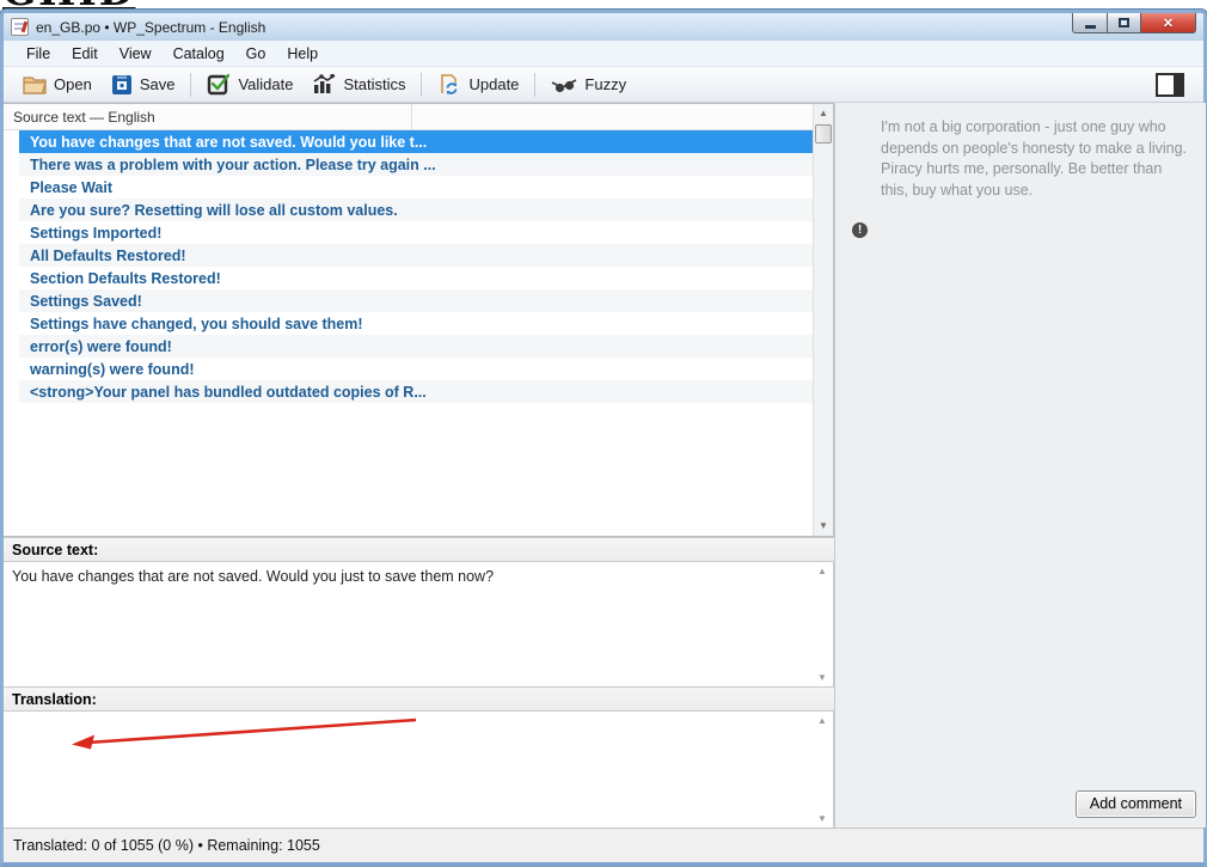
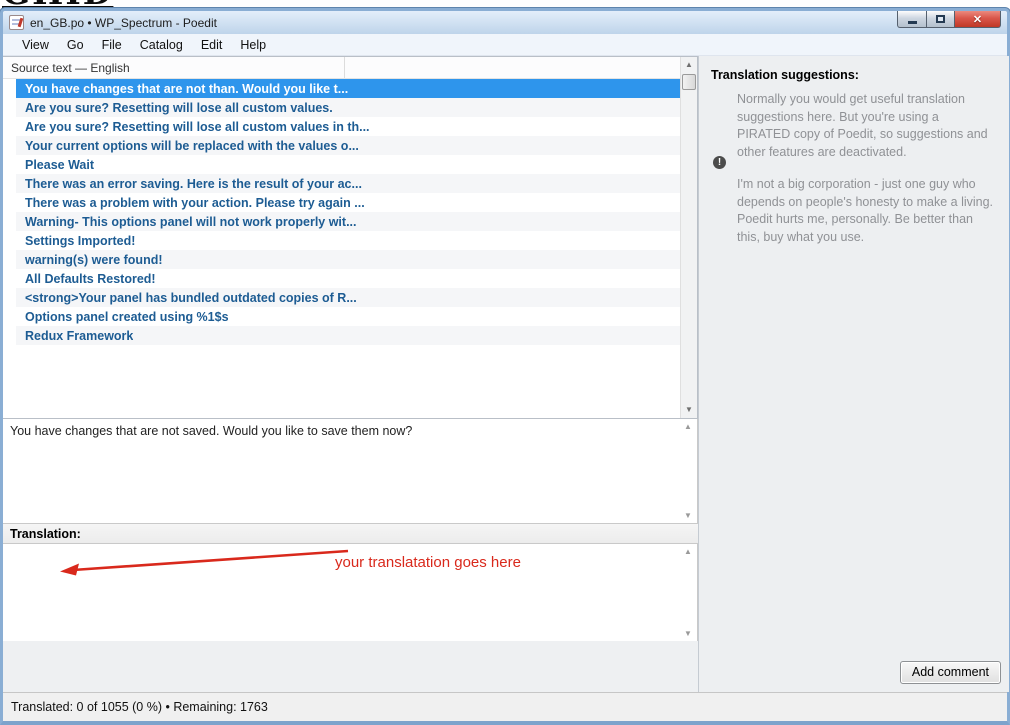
- en_GB.po • WP_Spectrum - English
+ en_GB.po • WP_Spectrum - Poedit
  ✕
- File
+ View
- Edit
+ Go
- View
+ File
  Catalog
- Go
+ Edit
  Help
- Open
- Save
- Validate
- Statistics
- Update
- Fuzzy
  Source text — English
- You have changes that are not saved. Would you like t...
+ You have changes that are not than. Would you like t...
- There was a problem with your action. Please try again ...
+ Are you sure? Resetting will lose all custom values.
+ Are you sure? Resetting will lose all custom values in th...
+ Your current options will be replaced with the values o...
  Please Wait
+ There was an error saving. Here is the result of your ac...
- Are you sure? Resetting will lose all custom values.
+ There was a problem with your action. Please try again ...
+ Warning- This options panel will not work properly wit...
  Settings Imported!
- All Defaults Restored!
+ warning(s) were found!
- Section Defaults Restored!
- Settings Saved!
- Settings have changed, you should save them!
- error(s) were found!
- warning(s) were found!
+ All Defaults Restored!
  <strong>Your panel has bundled outdated copies of R...
+ Options panel created using %1$s
+ Redux Framework
  ▲
  ▼
- Source text:
- You have changes that are not saved. Would you just to save them now?
+ You have changes that are not saved. Would you like to save them now?
  ▲
  ▼
  Translation:
+ your translatation goes here
  ▲
  ▼
+ Translation suggestions:
+ Normally you would get useful translation suggestions here. But you're using a PIRATED copy of Poedit, so suggestions and other features are deactivated.
  !
- I'm not a big corporation - just one guy who depends on people's honesty to make a living. Piracy hurts me, personally. Be better than this, buy what you use.
+ I'm not a big corporation - just one guy who depends on people's honesty to make a living. Poedit hurts me, personally. Be better than this, buy what you use.
  Add comment
- Translated: 0 of 1055 (0 %) • Remaining: 1055
+ Translated: 0 of 1055 (0 %) • Remaining: 1763
